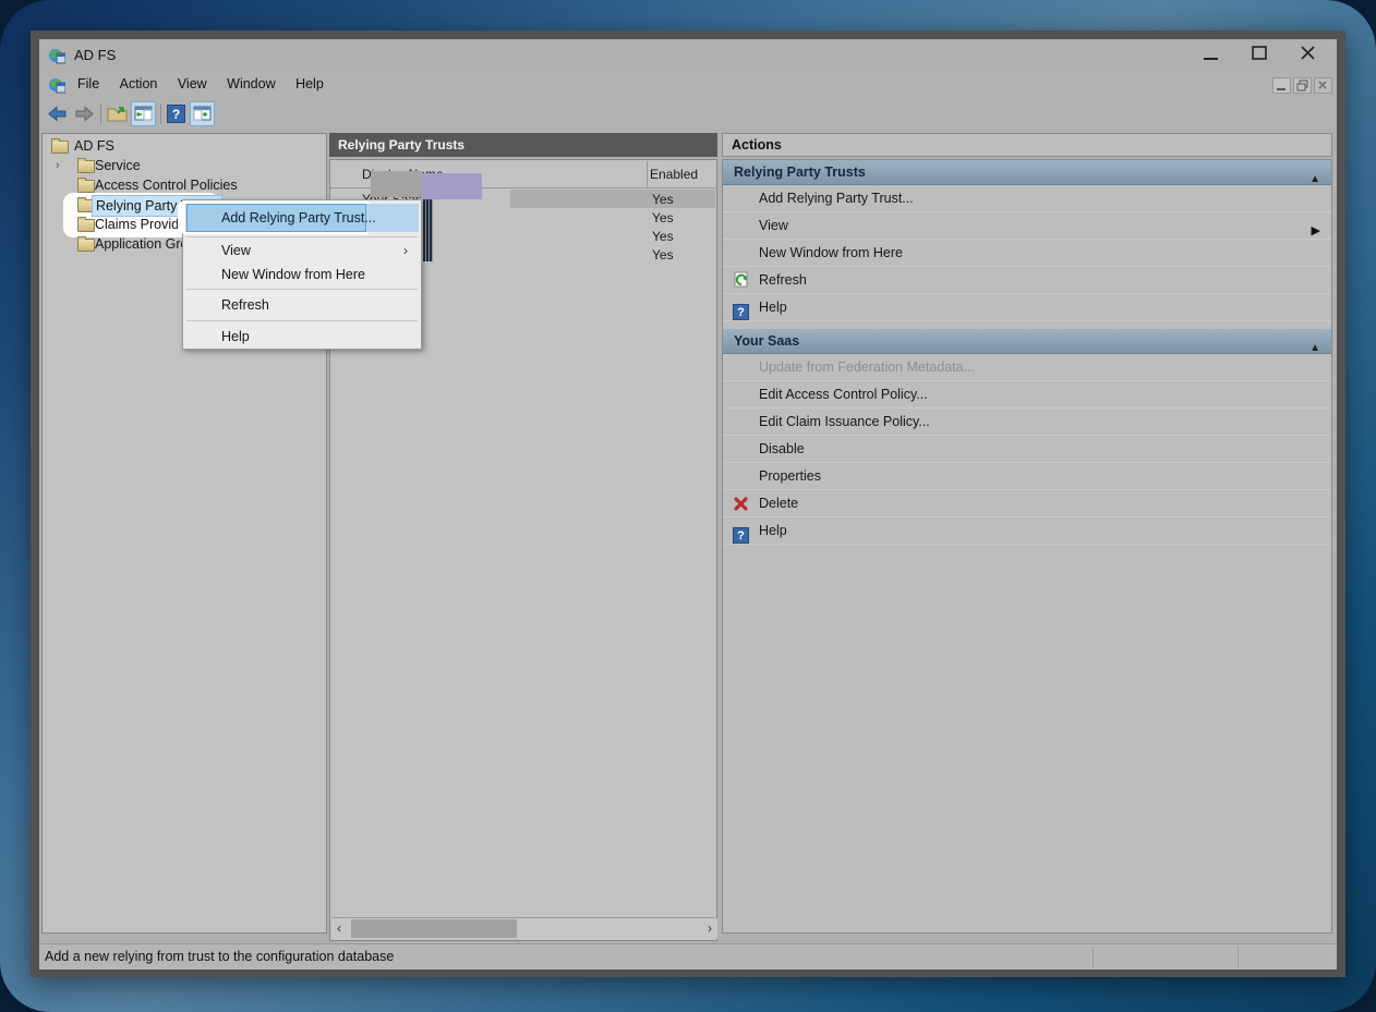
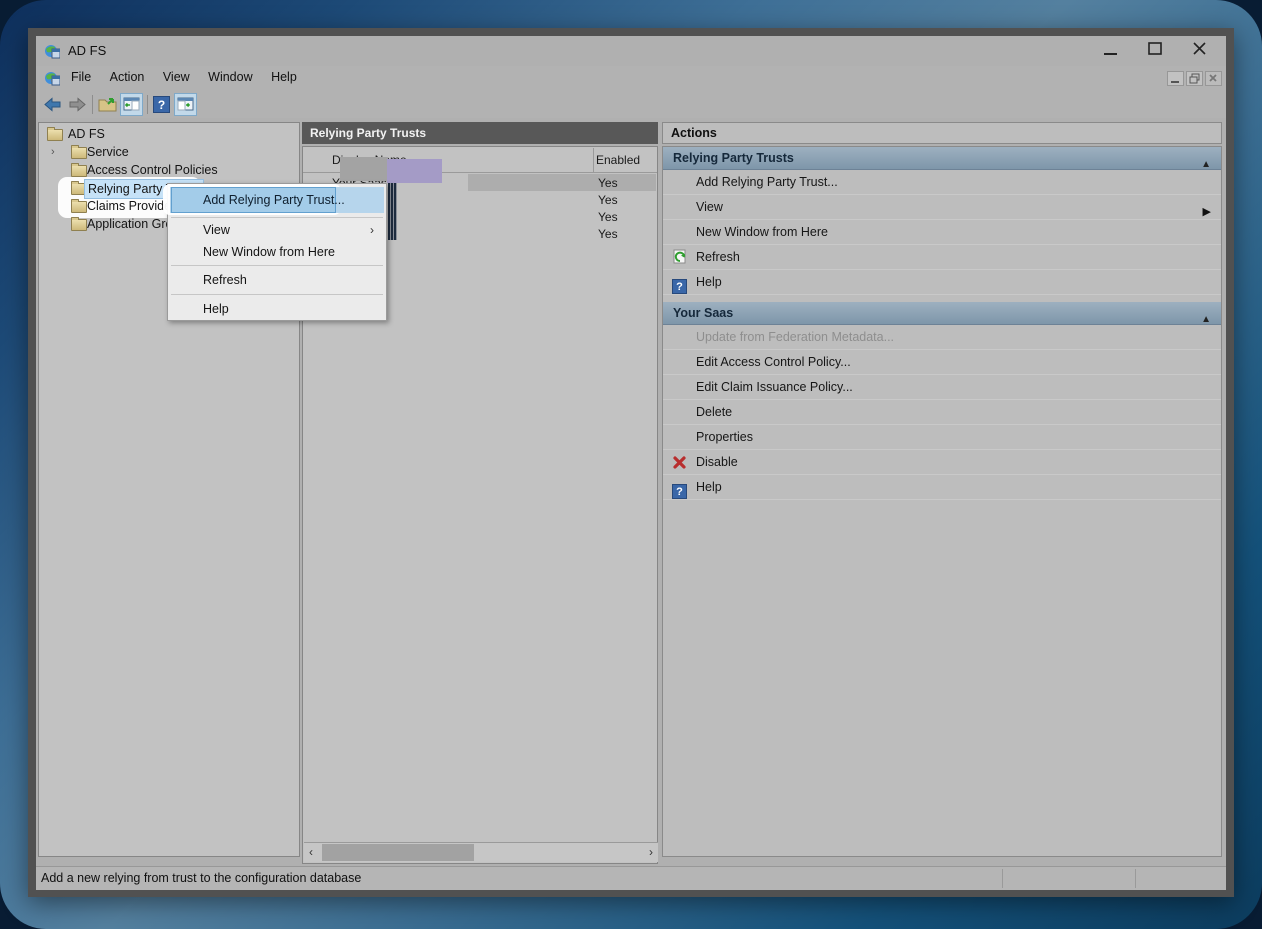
  AD FS
  File Action View Window Help
  ?
  AD FS
  ›
  Service
  Access Control Policies
  Application Gr
  Relying Party Trusts
  Enabled
  Yes
  Yes
  Yes
  Yes
  ‹
  ›
  Actions
  Relying Party Trusts
  ▲
  Add Relying Party Trust...
  View
  ▶
  New Window from Here
  Refresh
  ?
  Help
  Your Saas
  ▲
  Update from Federation Metadata...
  Edit Access Control Policy...
  Edit Claim Issuance Policy...
- Disable
+ Delete
  Properties
- Delete
+ Disable
  ?
  Help
  Add a new relying from trust to the configuration database
  Add Relying Party Trust...
  View
  ›
  New Window from Here
  Refresh
  Help
